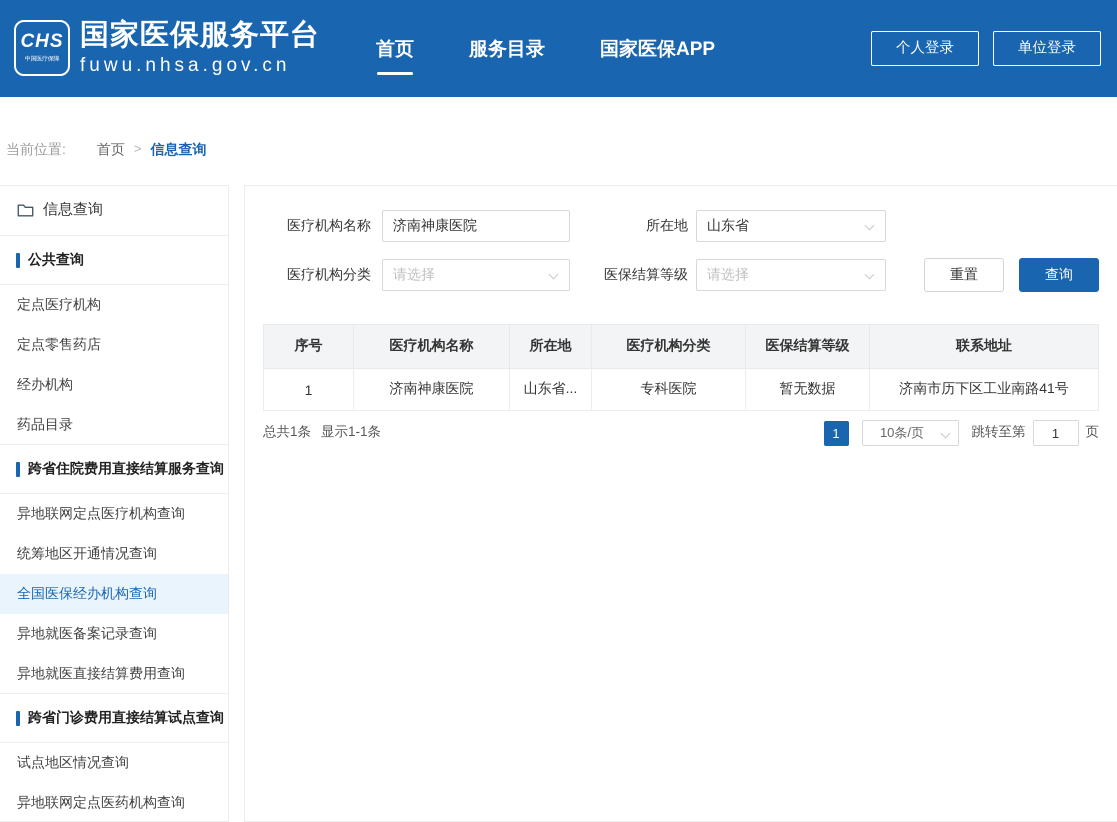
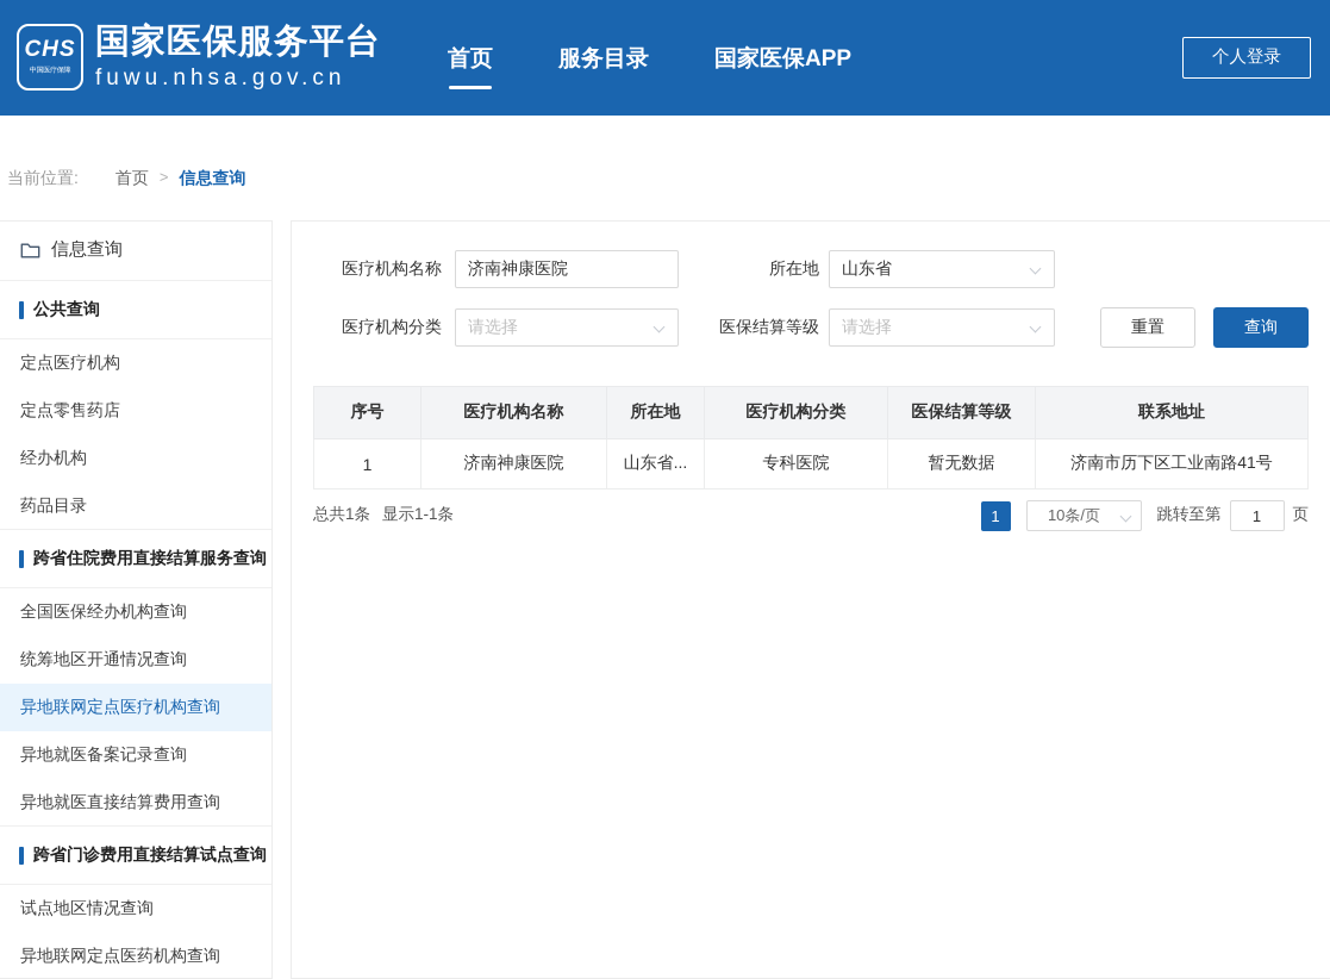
  CHS
  国家医保服务平台
  fuwu.nhsa.gov.cn
  首页
  服务目录
  国家医保APP
  个人登录
- 单位登录
  当前位置:
  首页
  >
  信息查询
  信息查询
  公共查询
  定点医疗机构
  定点零售药店
  经办机构
  药品目录
  跨省住院费用直接结算服务查询
- 异地联网定点医疗机构查询
+ 全国医保经办机构查询
  统筹地区开通情况查询
- 全国医保经办机构查询
+ 异地联网定点医疗机构查询
  异地就医备案记录查询
  异地就医直接结算费用查询
  跨省门诊费用直接结算试点查询
  试点地区情况查询
  异地联网定点医药机构查询
  医疗机构名称
  济南神康医院
  所在地
  山东省
  医疗机构分类
  请选择
  医保结算等级
  请选择
  重置
  查询
  序号	医疗机构名称	所在地	医疗机构分类	医保结算等级	联系地址
  1	济南神康医院	山东省...	专科医院	暂无数据	济南市历下区工业南路41号
  总共1条
  显示1-1条
  1
  10条/页
  跳转至第
  1
  页
